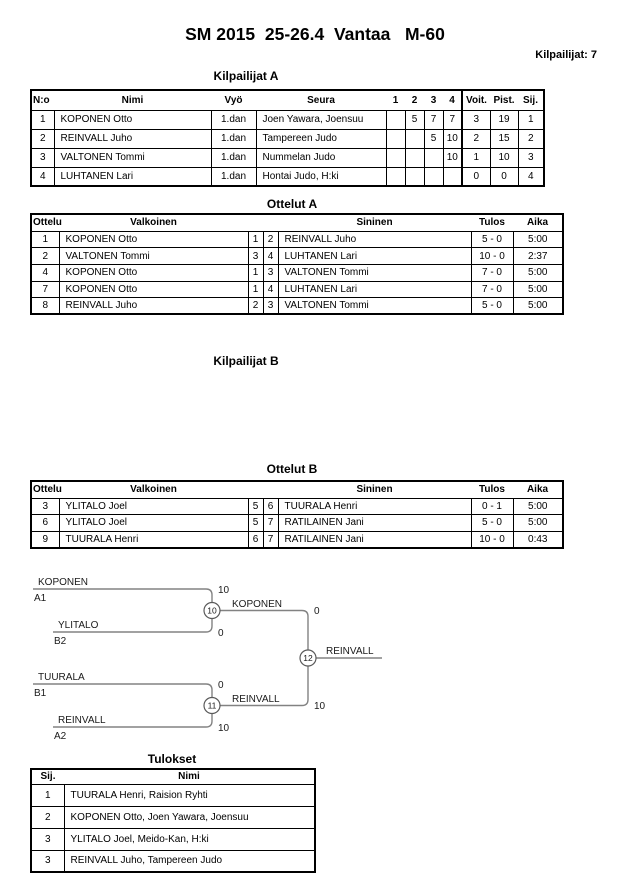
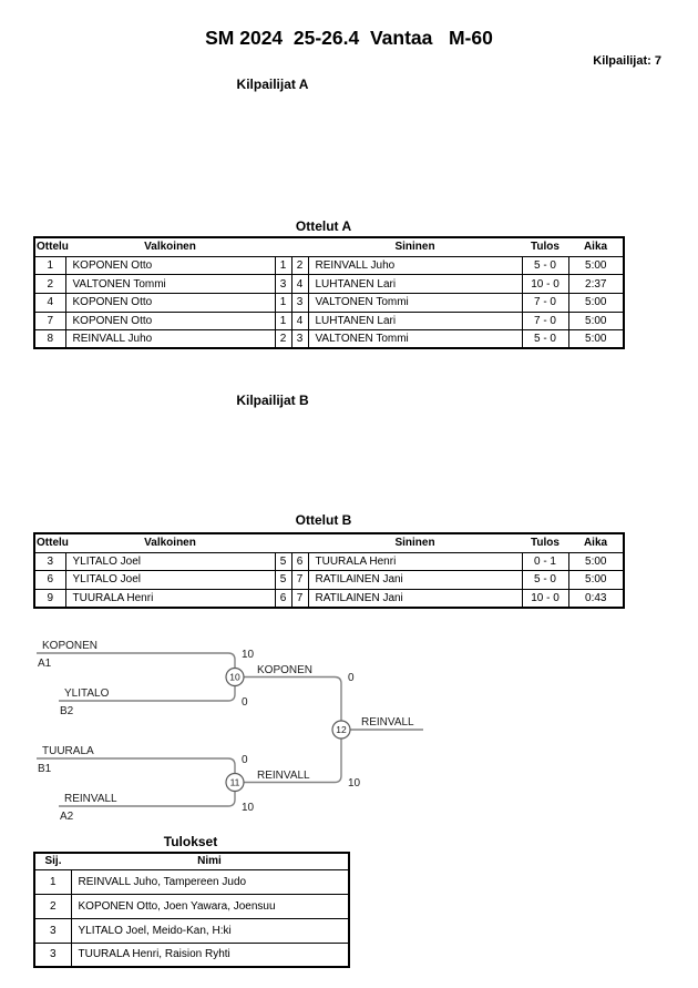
- SM 2015 25-26.4 Vantaa M-60
+ SM 2024 25-26.4 Vantaa M-60
  Kilpailijat: 7
  Kilpailijat A
- N:o	Nimi	Vyö	Seura	1	2	3	4	Voit.	Pist.	Sij.
- 1	KOPONEN Otto	1.dan	Joen Yawara, Joensuu		5	7	7	3	19	1
- 2	REINVALL Juho	1.dan	Tampereen Judo			5	10	2	15	2
- 3	VALTONEN Tommi	1.dan	Nummelan Judo				10	1	10	3
- 4	LUHTANEN Lari	1.dan	Hontai Judo, H:ki					0	0	4
  Ottelut A
  Ottelu	Valkoinen			Sininen	Tulos	Aika
  1	KOPONEN Otto	1	2	REINVALL Juho	5 - 0	5:00
  2	VALTONEN Tommi	3	4	LUHTANEN Lari	10 - 0	2:37
  4	KOPONEN Otto	1	3	VALTONEN Tommi	7 - 0	5:00
  7	KOPONEN Otto	1	4	LUHTANEN Lari	7 - 0	5:00
  8	REINVALL Juho	2	3	VALTONEN Tommi	5 - 0	5:00
  Kilpailijat B
  Ottelut B
  Ottelu	Valkoinen			Sininen	Tulos	Aika
  3	YLITALO Joel	5	6	TUURALA Henri	0 - 1	5:00
  6	YLITALO Joel	5	7	RATILAINEN Jani	5 - 0	5:00
  9	TUURALA Henri	6	7	RATILAINEN Jani	10 - 0	0:43
  KOPONEN
  A1
  10
  YLITALO
  B2
  0
  KOPONEN
  0
  TUURALA
  B1
  0
  REINVALL
  A2
  10
  REINVALL
  10
  REINVALL
  10
  11
  12
  Tulokset
  Sij.	Nimi
- 1	TUURALA Henri, Raision Ryhti
+ 1	REINVALL Juho, Tampereen Judo
  2	KOPONEN Otto, Joen Yawara, Joensuu
  3	YLITALO Joel, Meido-Kan, H:ki
- 3	REINVALL Juho, Tampereen Judo
+ 3	TUURALA Henri, Raision Ryhti
